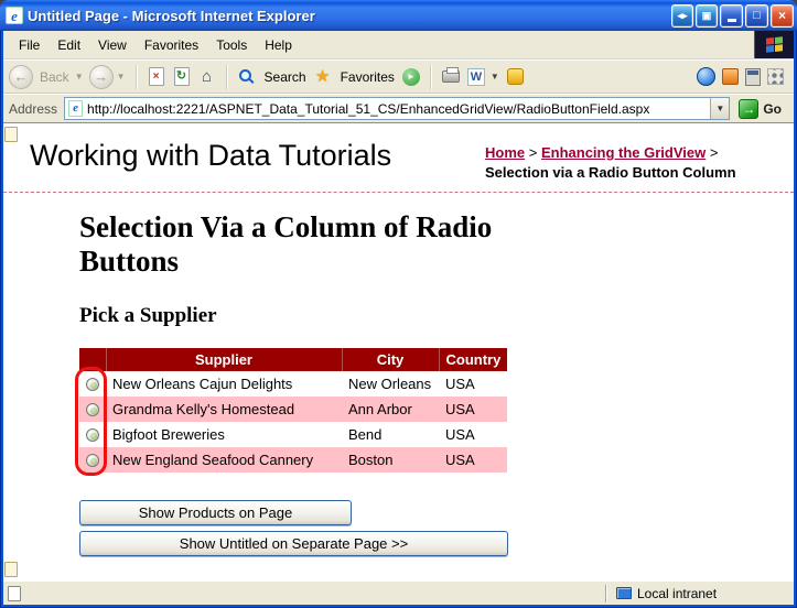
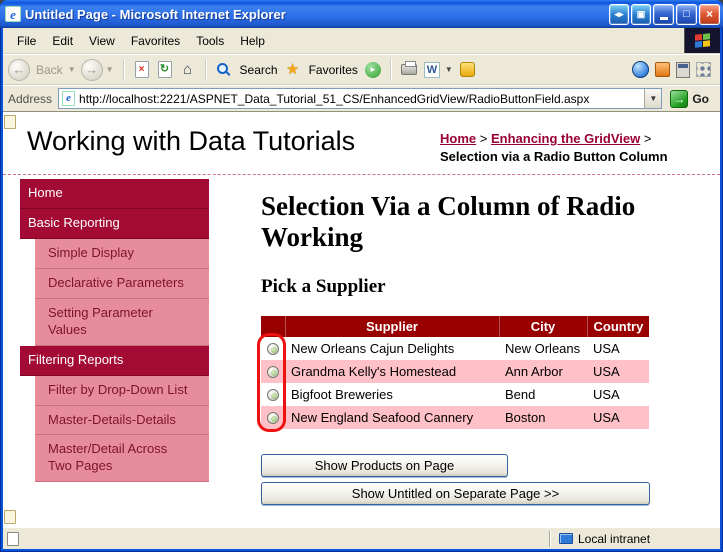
  e
  Untitled Page - Microsoft Internet Explorer
  ◂▸
  ▣
  □
  ×
  File
  Edit
  View
  Favorites
  Tools
  Help
  ←
  Back
  ▼
  →
  ▼
  ×
  ↻
  ⌂
  Search
  ★
  Favorites
  ▸
  W
  ▼
  Address
  e
  http://localhost:2221/ASPNET_Data_Tutorial_51_CS/EnhancedGridView/RadioButtonField.aspx
  ▼
  →
  Go
  Working with Data Tutorials
  Home > Enhancing the GridView > Selection via a Radio Button Column
+ Home
+ Basic Reporting
+ Simple Display
+ Declarative Parameters
+ Setting Parameter Values
+ Filtering Reports
+ Filter by Drop-Down List
+ Master-Details-Details
+ Master/Detail Across Two Pages
- Selection Via a Column of Radio Buttons
+ Selection Via a Column of Radio Working
  Pick a Supplier
  	Supplier	City	Country
  	New Orleans Cajun Delights	New Orleans	USA
  	Grandma Kelly's Homestead	Ann Arbor	USA
  	Bigfoot Breweries	Bend	USA
  	New England Seafood Cannery	Boston	USA
  Show Products on Page
  Show Untitled on Separate Page >>
  Local intranet
